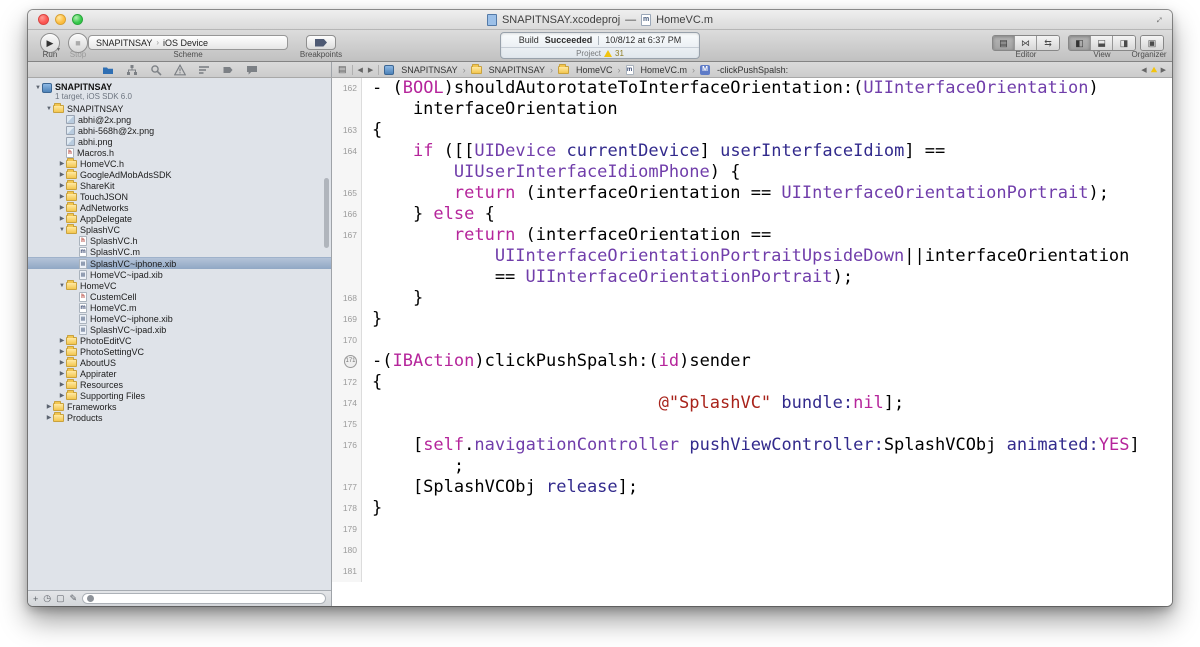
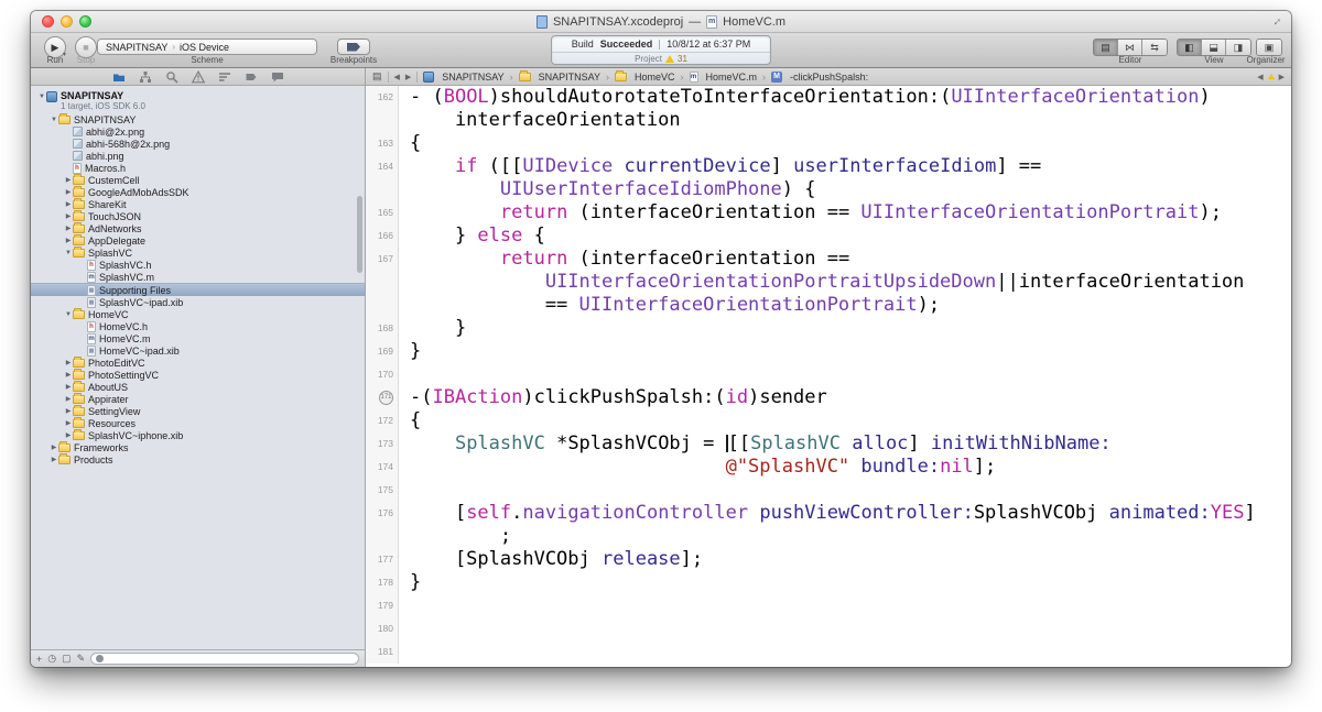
  SNAPITNSAY.xcodeproj
  —
  HomeVC.m
  ▶
  Run
  ■
  Stop
  SNAPITNSAY
  ›
  iOS Device
  Scheme
  Breakpoints
  Build
  Succeeded
  10/8/12 at 6:37 PM
  Project
  31
  ▤
  ⋈
  ⇆
  Editor
  ◧
  ◨
  View
  ▣
  Organizer
  ▤
  SNAPITNSAY
  ›
  SNAPITNSAY
  ›
  HomeVC
  ›
  HomeVC.m
  ›
  -clickPushSpalsh:
  SNAPITNSAY
  1 target, iOS SDK 6.0
  SNAPITNSAY
  abhi@2x.png
  abhi-568h@2x.png
  abhi.png
  Macros.h
- HomeVC.h
+ CustemCell
  GoogleAdMobAdsSDK
  ShareKit
  TouchJSON
  AdNetworks
  AppDelegate
  SplashVC
  SplashVC.h
  SplashVC.m
- SplashVC~iphone.xib
+ Supporting Files
- HomeVC~ipad.xib
+ SplashVC~ipad.xib
  HomeVC
- CustemCell
+ HomeVC.h
  HomeVC.m
- HomeVC~iphone.xib
- SplashVC~ipad.xib
+ HomeVC~ipad.xib
  PhotoEditVC
  PhotoSettingVC
  AboutUS
  Appirater
+ SettingView
  Resources
- Supporting Files
+ SplashVC~iphone.xib
  Frameworks
  Products
  +
  ◷
  ▢
  ✎
  162
  - (BOOL)shouldAutorotateToInterfaceOrientation:(UIInterfaceOrientation)
  interfaceOrientation
  163
  {
  164
  if ([[UIDevice currentDevice] userInterfaceIdiom] ==
  UIUserInterfaceIdiomPhone) {
  165
  return (interfaceOrientation == UIInterfaceOrientationPortrait);
  166
  } else {
  167
  return (interfaceOrientation ==
  UIInterfaceOrientationPortraitUpsideDown||interfaceOrientation
  == UIInterfaceOrientationPortrait);
  168
  }
  169
  }
  170
  -(IBAction)clickPushSpalsh:(id)sender
  172
  {
+ 173
+ SplashVC *SplashVCObj = [[SplashVC alloc] initWithNibName:
  174
  @"SplashVC" bundle:nil];
  175
  176
  [self.navigationController pushViewController:SplashVCObj animated:YES]
  ;
  177
  [SplashVCObj release];
  178
  }
  179
  180
  181
